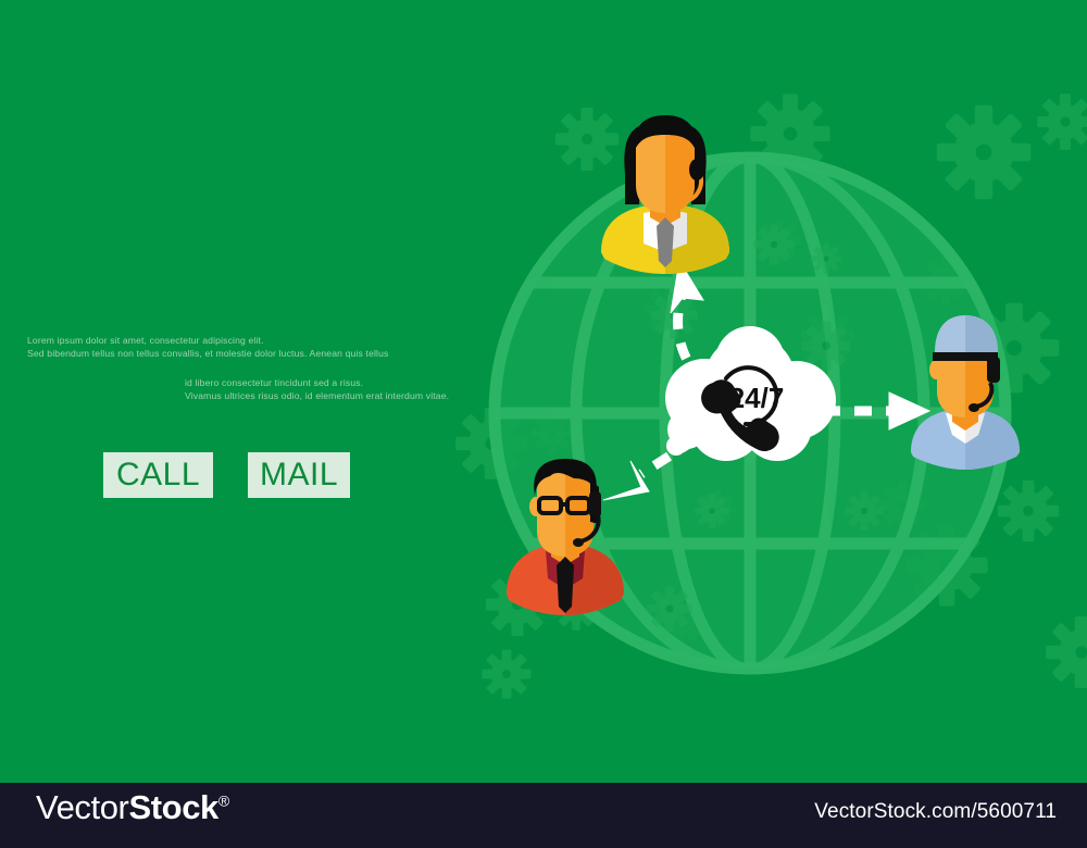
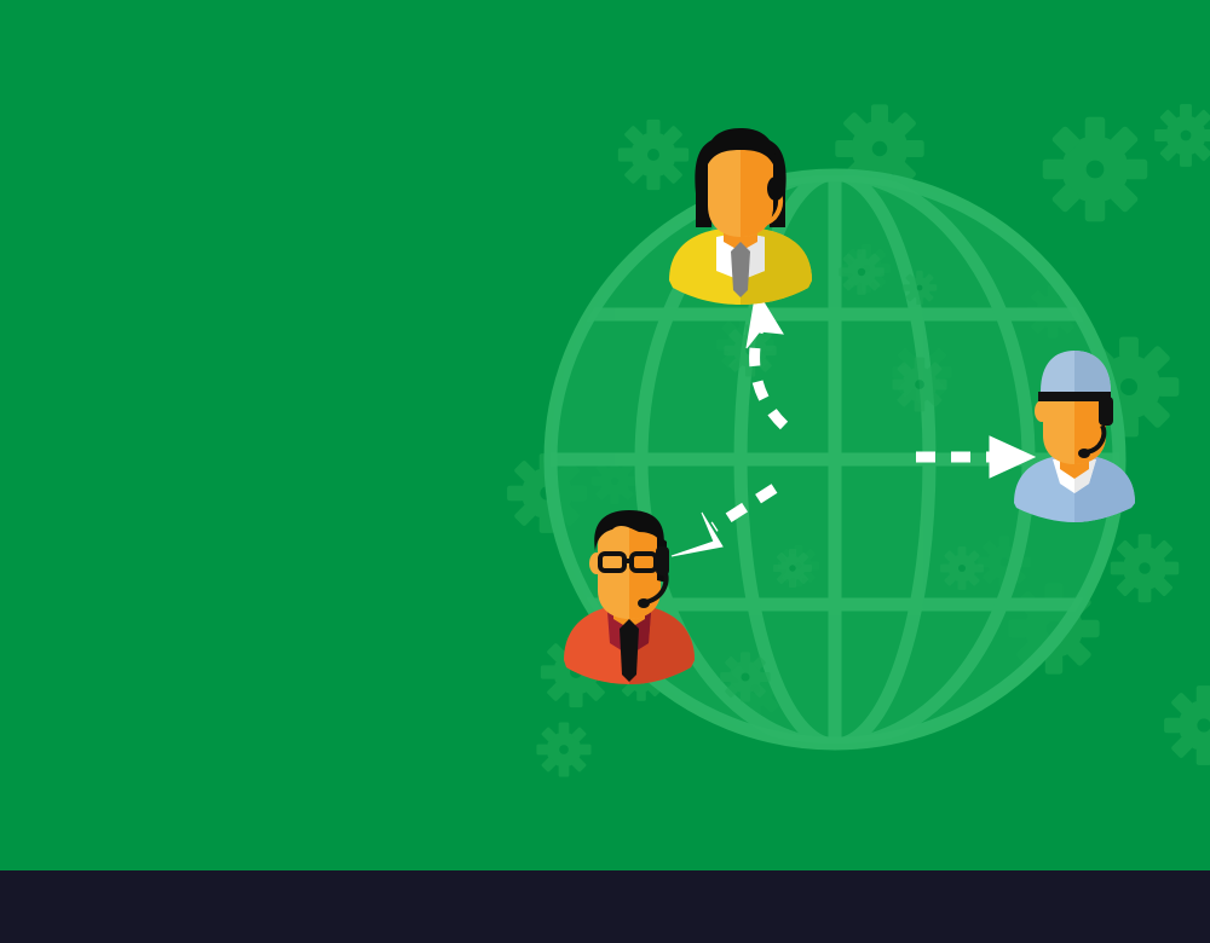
- 24/7
- Lorem ipsum dolor sit amet, consectetur adipiscing elit.
- Sed bibendum tellus non tellus convallis, et molestie dolor luctus. Aenean quis tellus
- id libero consectetur tincidunt sed a risus.
- Vivamus ultrices risus odio, id elementum erat interdum vitae.
- CALL
- MAIL
- VectorStock®
- VectorStock.com/5600711
